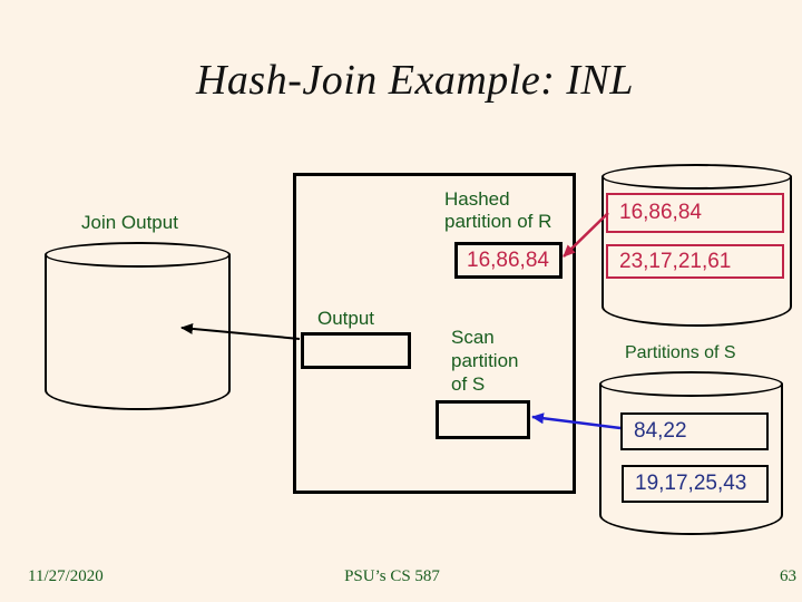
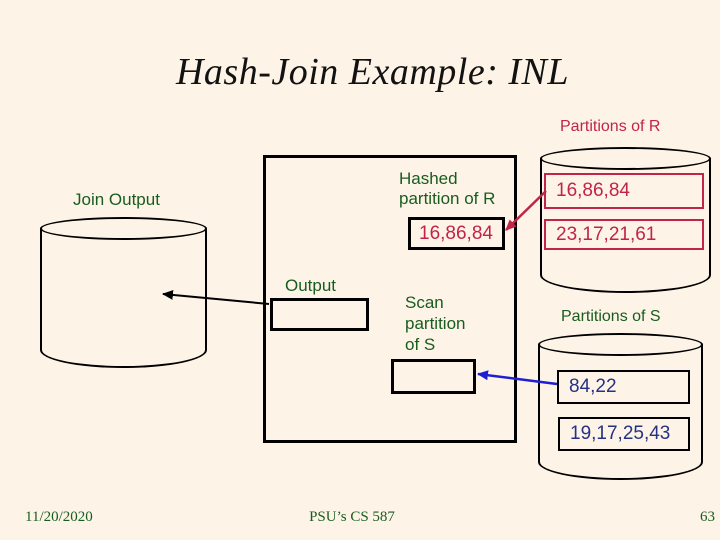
  Hash-Join Example: INL
+ Partitions of R
  16,86,84
  23,17,21,61
  Join Output
  Hashed
  partition of R
  16,86,84
  Output
  Scan
  partition
  of S
  Partitions of S
  84,22
  19,17,25,43
- 11/27/2020
+ 11/20/2020
  PSU’s CS 587
  63
